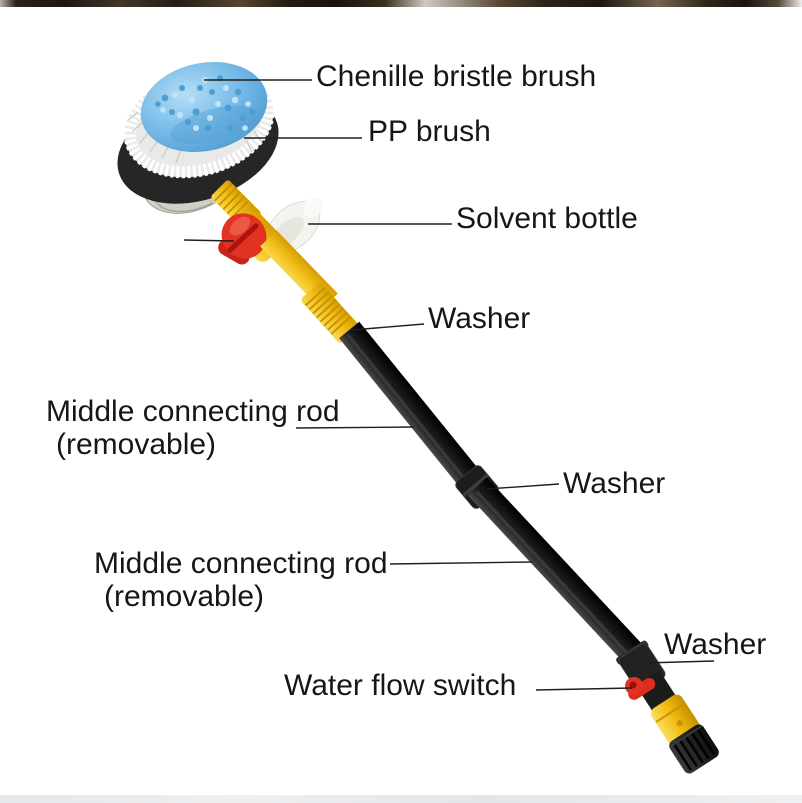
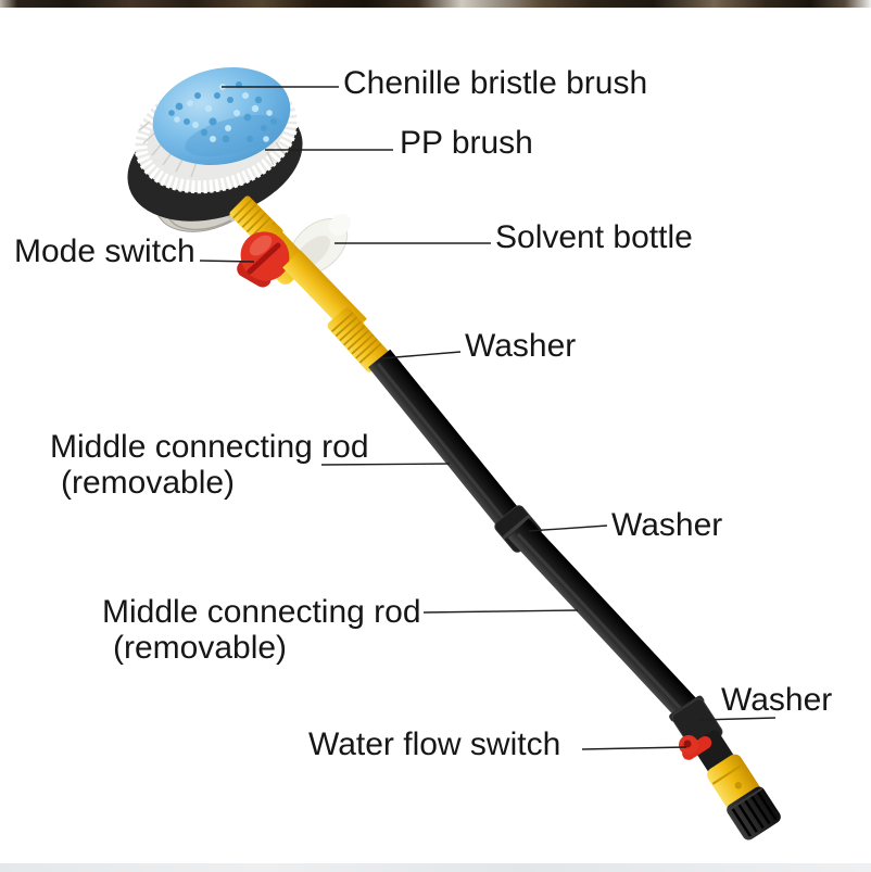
  Chenille bristle brush
  PP brush
+ Mode switch
  Solvent bottle
  Washer
  Middle connecting rod
  (removable)
  Washer
  Middle connecting rod
  (removable)
  Washer
  Water flow switch
